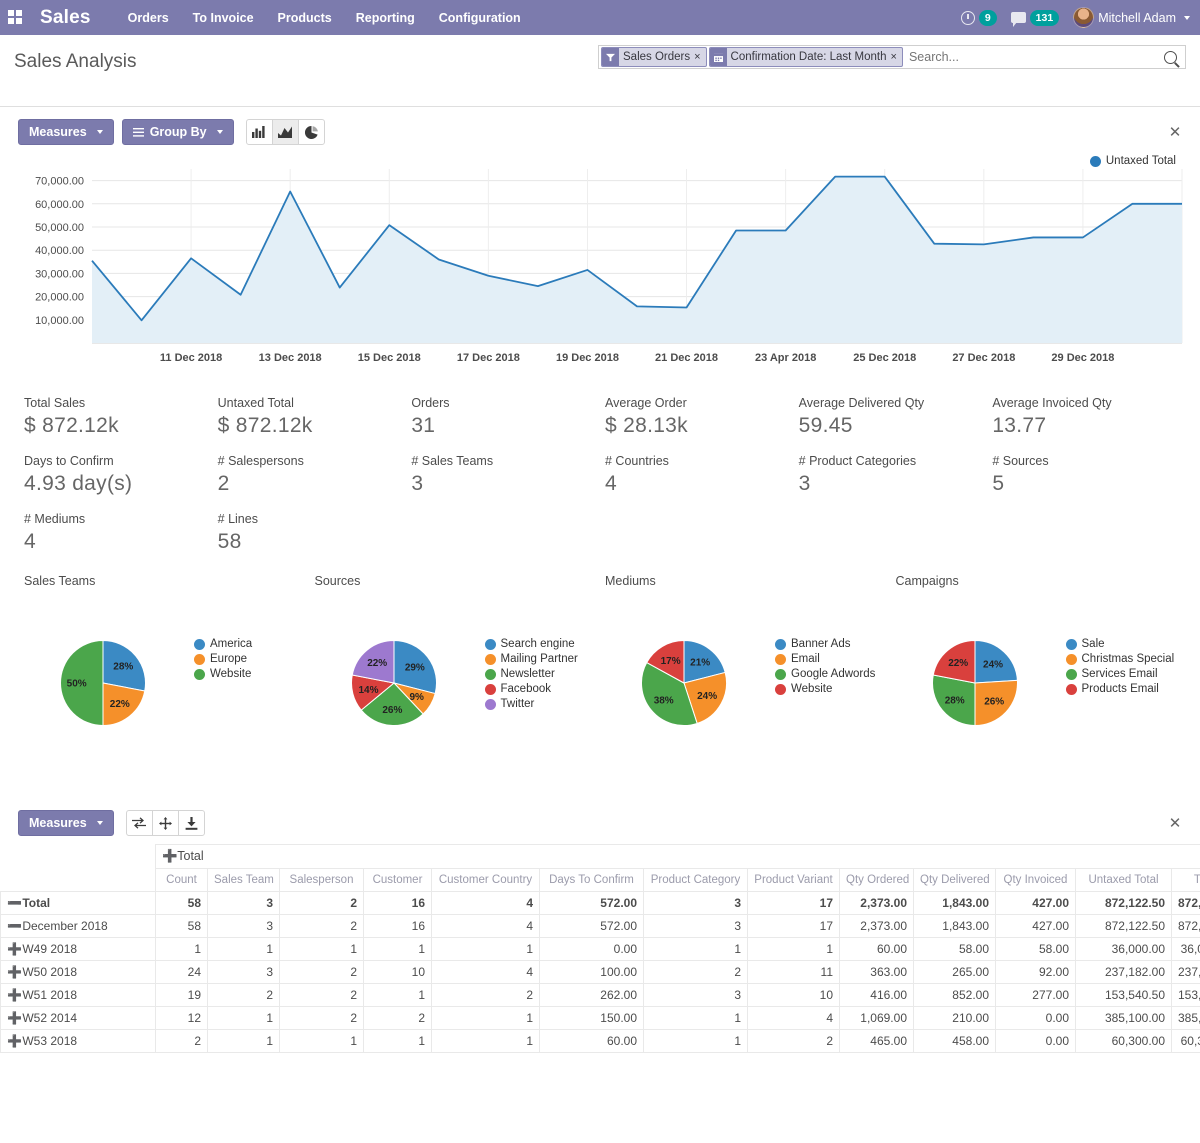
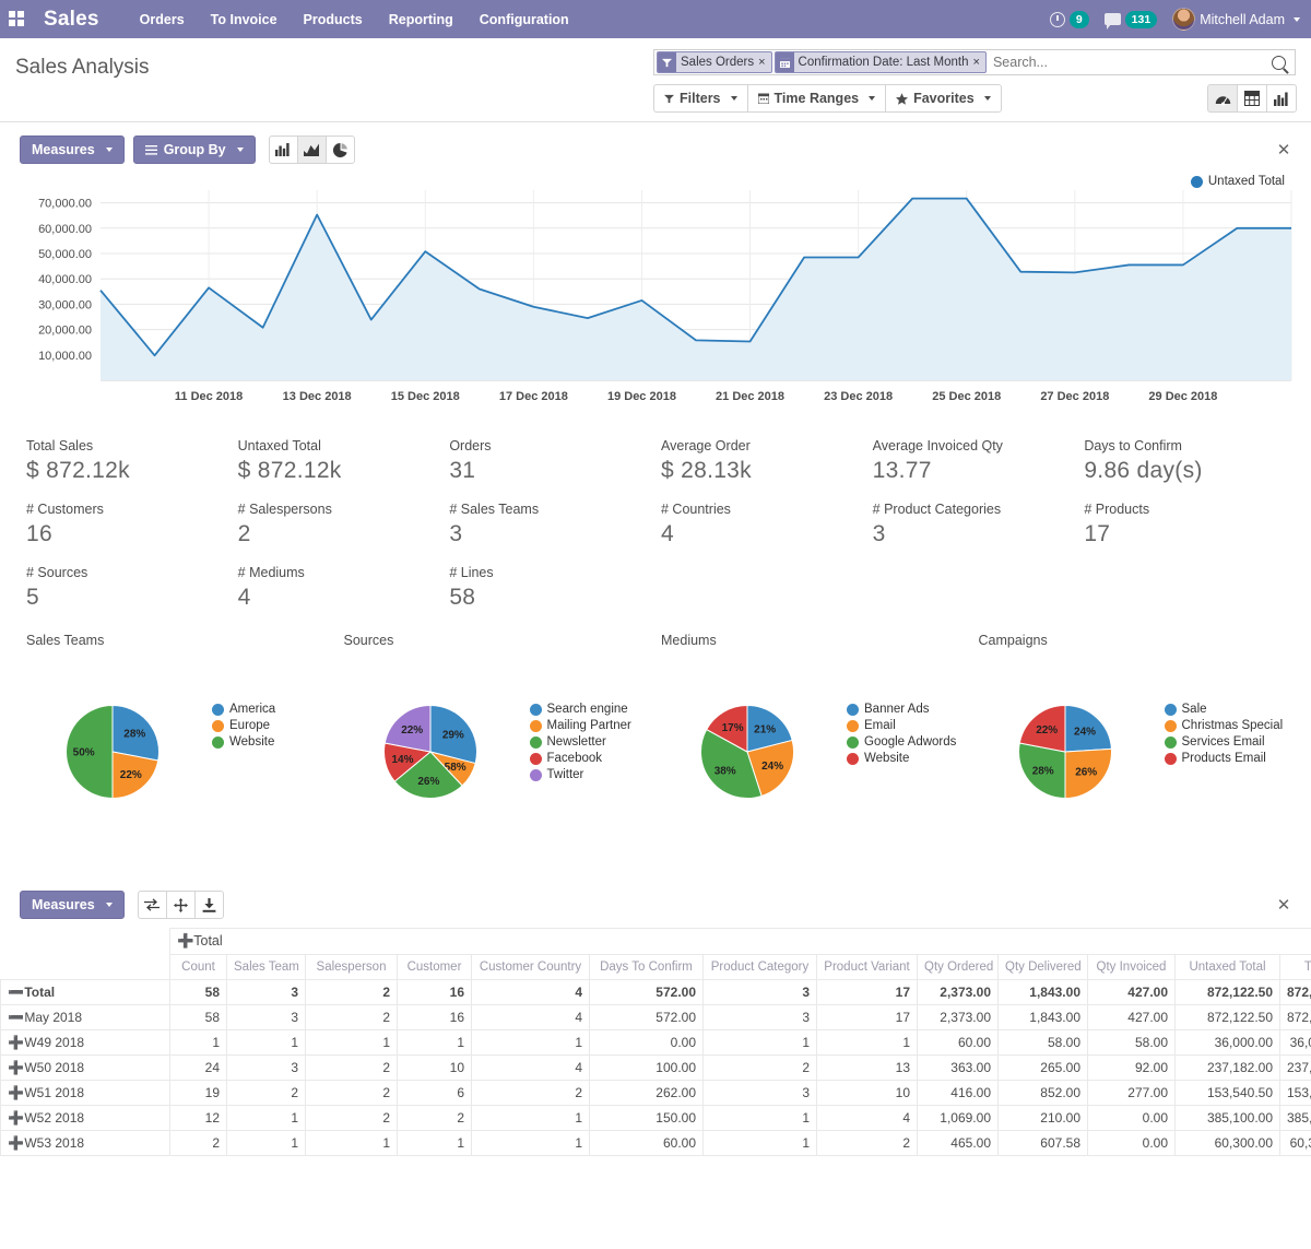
  Sales
  Orders
  To Invoice
  Products
  Reporting
  Configuration
  9
  131
  Mitchell Adam
  Sales Analysis
  Sales Orders
  ×
  Confirmation Date: Last Month
  ×
  Search...
+ Filters
+ Time Ranges
+ Favorites
  Measures
  Group By
  ✕
  Untaxed Total
  10,000.00
  20,000.00
  30,000.00
  40,000.00
  50,000.00
  60,000.00
  70,000.00
  11 Dec 2018
  13 Dec 2018
  15 Dec 2018
  17 Dec 2018
  19 Dec 2018
  21 Dec 2018
- 23 Apr 2018
+ 23 Dec 2018
  25 Dec 2018
  27 Dec 2018
  29 Dec 2018
  Total Sales
  $ 872.12k
  Untaxed Total
  $ 872.12k
  Orders
  31
  Average Order
  $ 28.13k
- Average Delivered Qty
- 59.45
  Average Invoiced Qty
  13.77
  Days to Confirm
- 4.93 day(s)
+ 9.86 day(s)
+ # Customers
+ 16
  # Salespersons
  2
  # Sales Teams
  3
  # Countries
  4
  # Product Categories
  3
+ # Products
+ 17
  # Sources
  5
  # Mediums
  4
  # Lines
  58
  Sales Teams
  28%
  22%
  50%
  America
  Europe
  Website
  Sources
  29%
- 9%
+ 58%
  26%
  14%
  22%
  Search engine
  Mailing Partner
  Newsletter
  Facebook
  Twitter
  Mediums
  21%
  24%
  38%
  17%
  Banner Ads
  Email
  Google Adwords
  Website
  Campaigns
  24%
  26%
  28%
  22%
  Sale
  Christmas Special
  Services Email
  Products Email
  Measures
  ✕
  	➕ Total
  Count	Sales Team	Salesperson	Customer	Customer Country	Days To Confirm	Product Category	Product Variant	Qty Ordered	Qty Delivered	Qty Invoiced	Untaxed Total	T
  ➖ Total	58	3	2	16	4	572.00	3	17	2,373.00	1,843.00	427.00	872,122.50	872
- ➖ December 2018	58	3	2	16	4	572.00	3	17	2,373.00	1,843.00	427.00	872,122.50	872
+ ➖ May 2018	58	3	2	16	4	572.00	3	17	2,373.00	1,843.00	427.00	872,122.50	872
  ➕ W49 2018	1	1	1	1	1	0.00	1	1	60.00	58.00	58.00	36,000.00	36,
- ➕ W50 2018	24	3	2	10	4	100.00	2	11	363.00	265.00	92.00	237,182.00	237
+ ➕ W50 2018	24	3	2	10	4	100.00	2	13	363.00	265.00	92.00	237,182.00	237
- ➕ W51 2018	19	2	2	1	2	262.00	3	10	416.00	852.00	277.00	153,540.50	153
+ ➕ W51 2018	19	2	2	6	2	262.00	3	10	416.00	852.00	277.00	153,540.50	153
- ➕ W52 2014	12	1	2	2	1	150.00	1	4	1,069.00	210.00	0.00	385,100.00	385
+ ➕ W52 2018	12	1	2	2	1	150.00	1	4	1,069.00	210.00	0.00	385,100.00	385
- ➕ W53 2018	2	1	1	1	1	60.00	1	2	465.00	458.00	0.00	60,300.00	60,
+ ➕ W53 2018	2	1	1	1	1	60.00	1	2	465.00	607.58	0.00	60,300.00	60,
